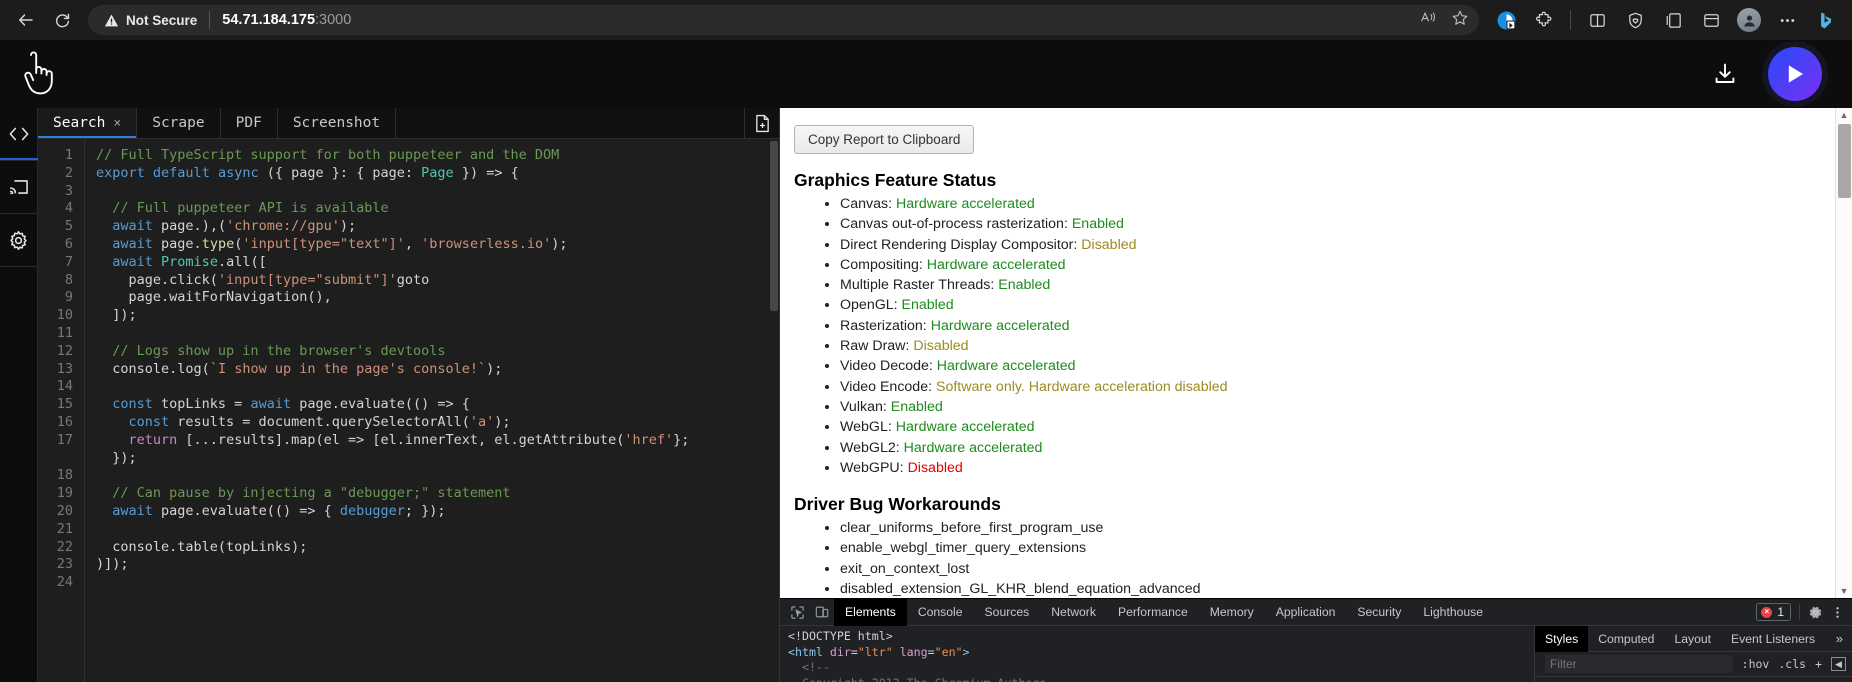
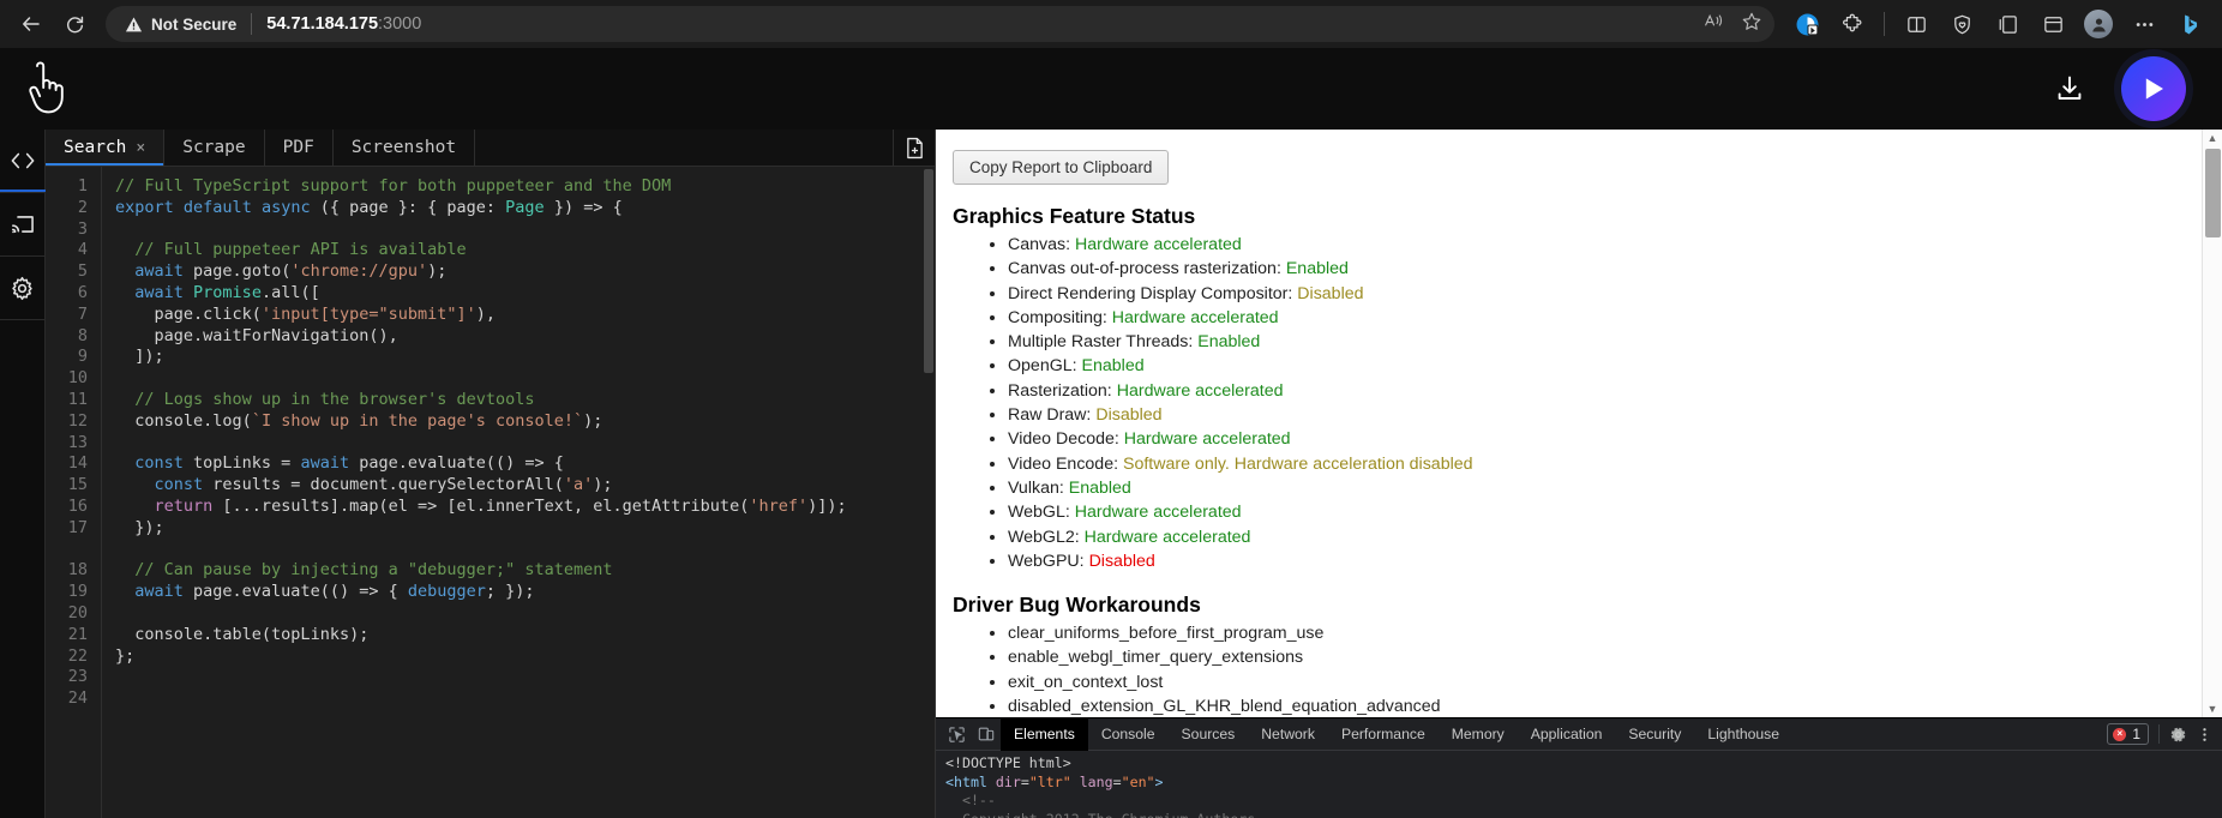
  Not Secure
  54.71.184.175:3000
  Search
  ×
  Scrape
  PDF
  Screenshot
  1
  2
  3
  4
  5
  6
  7
  8
  9
  10
  11
  12
  13
  14
  15
  16
  17
  18
  19
  20
  21
  22
  23
  24
  // Full TypeScript support for both puppeteer and the DOM
  export default async ({ page }: { page: Page }) => {
  // Full puppeteer API is available
- await page.),('chrome://gpu');
+ await page.goto('chrome://gpu');
- await page.type('input[type="text"]', 'browserless.io');
  await Promise.all([
- page.click('input[type="submit"]'goto
+ page.click('input[type="submit"]'),
  page.waitForNavigation(),
  ]);
  // Logs show up in the browser's devtools
  console.log(`I show up in the page's console!`);
  const topLinks = await page.evaluate(() => {
  const results = document.querySelectorAll('a');
- return [...results].map(el => [el.innerText, el.getAttribute('href'};
+ return [...results].map(el => [el.innerText, el.getAttribute('href')]);
  });
  // Can pause by injecting a "debugger;" statement
  await page.evaluate(() => { debugger; });
  console.table(topLinks);
- )]);
+ };
  Copy Report to Clipboard
  Graphics Feature Status
  Canvas: Hardware accelerated
  Canvas out-of-process rasterization: Enabled
  Direct Rendering Display Compositor: Disabled
  Compositing: Hardware accelerated
  Multiple Raster Threads: Enabled
  OpenGL: Enabled
  Rasterization: Hardware accelerated
  Raw Draw: Disabled
  Video Decode: Hardware accelerated
  Video Encode: Software only. Hardware acceleration disabled
  Vulkan: Enabled
  WebGL: Hardware accelerated
  WebGL2: Hardware accelerated
  WebGPU: Disabled
  Driver Bug Workarounds
  clear_uniforms_before_first_program_use
  enable_webgl_timer_query_extensions
  exit_on_context_lost
  disabled_extension_GL_KHR_blend_equation_advanced
  ▲
  ▼
  Elements
  Console
  Sources
  Network
  Performance
  Memory
  Application
  Security
  Lighthouse
  ×
  1
  <!DOCTYPE html>
  <html dir="ltr" lang="en">
  <!--
- Styles
- Computed
- Layout
- Event Listeners
- »
- Filter
- :hov
- .cls
- +
- ◀
